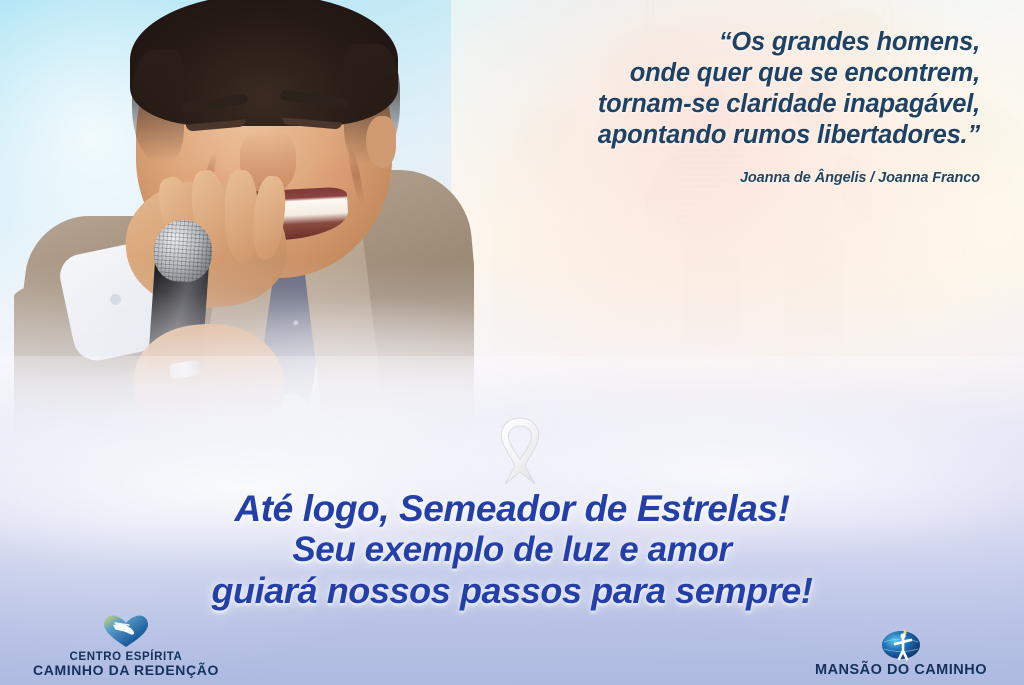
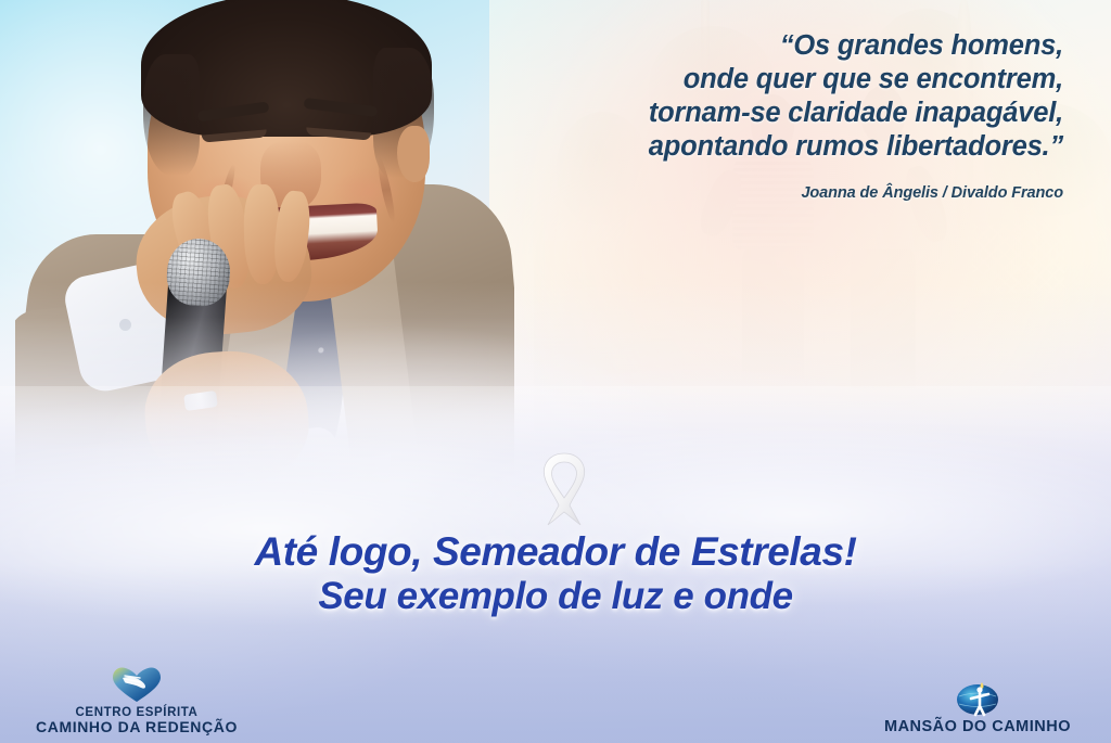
  “Os grandes homens,
  onde quer que se encontrem,
  tornam-se claridade inapagável,
  apontando rumos libertadores.”
- Joanna de Ângelis / Joanna Franco
+ Joanna de Ângelis / Divaldo Franco
  Até logo, Semeador de Estrelas!
- Seu exemplo de luz e amor
+ Seu exemplo de luz e onde
- guiará nossos passos para sempre!
  CENTRO ESPÍRITA
  CAMINHO DA REDENÇÃO
  MANSÃO DO CAMINHO
